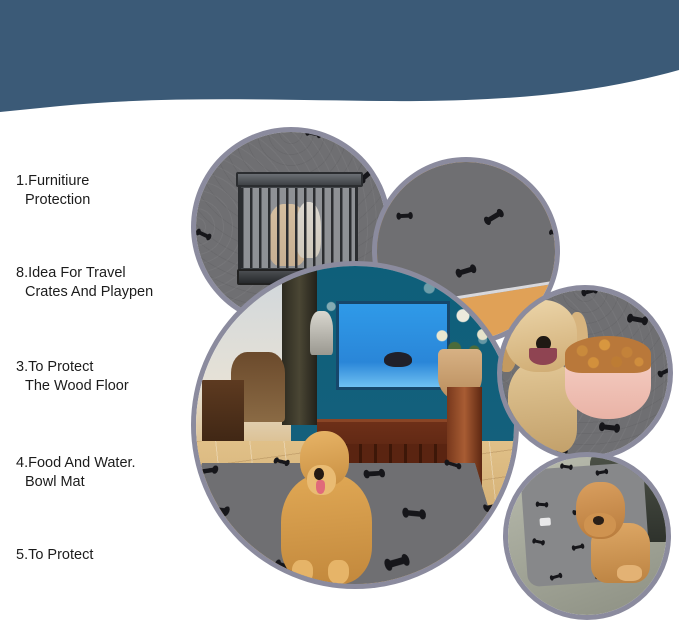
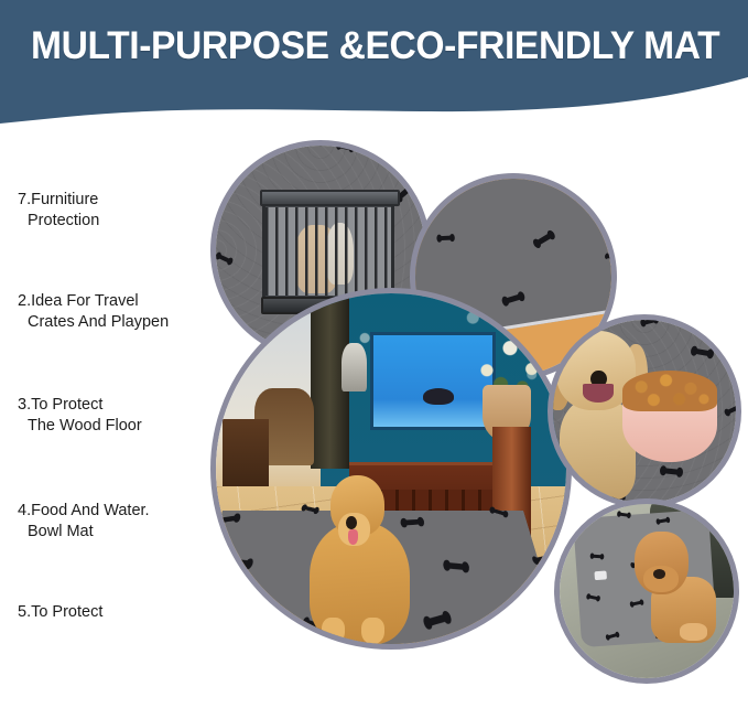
+ MULTI-PURPOSE &ECO-FRIENDLY MAT
- 1.Furnitiure
+ 7.Furnitiure
  Protection
- 8.Idea For Travel
+ 2.Idea For Travel
  Crates And Playpen
  3.To Protect
  The Wood Floor
  4.Food And Water.
  Bowl Mat
  5.To Protect
